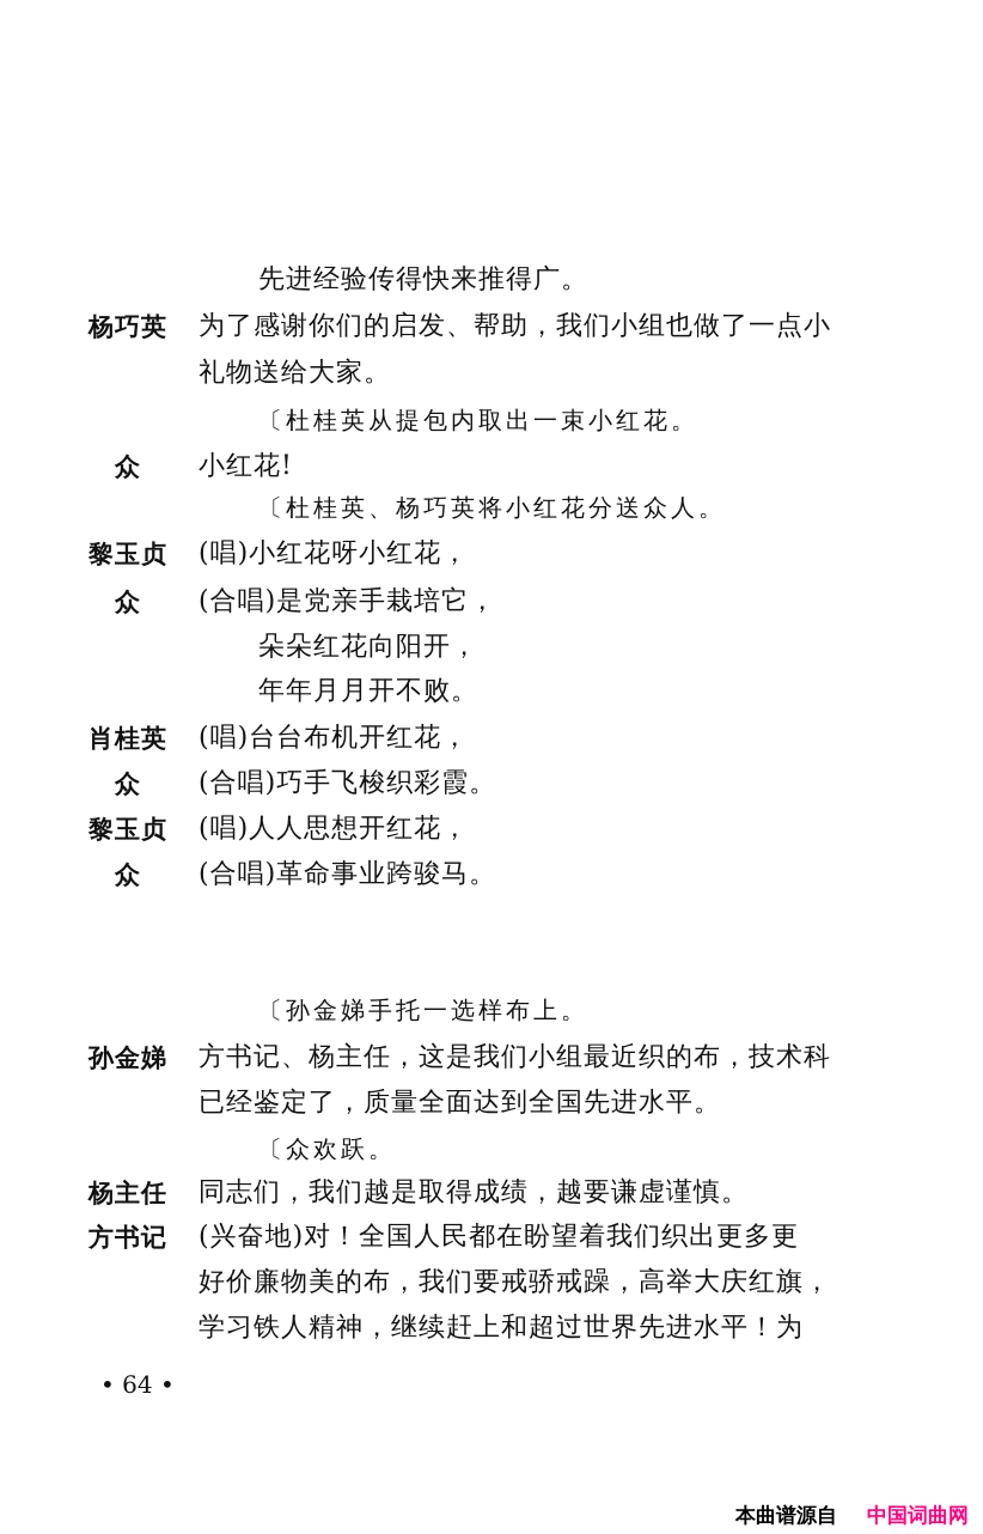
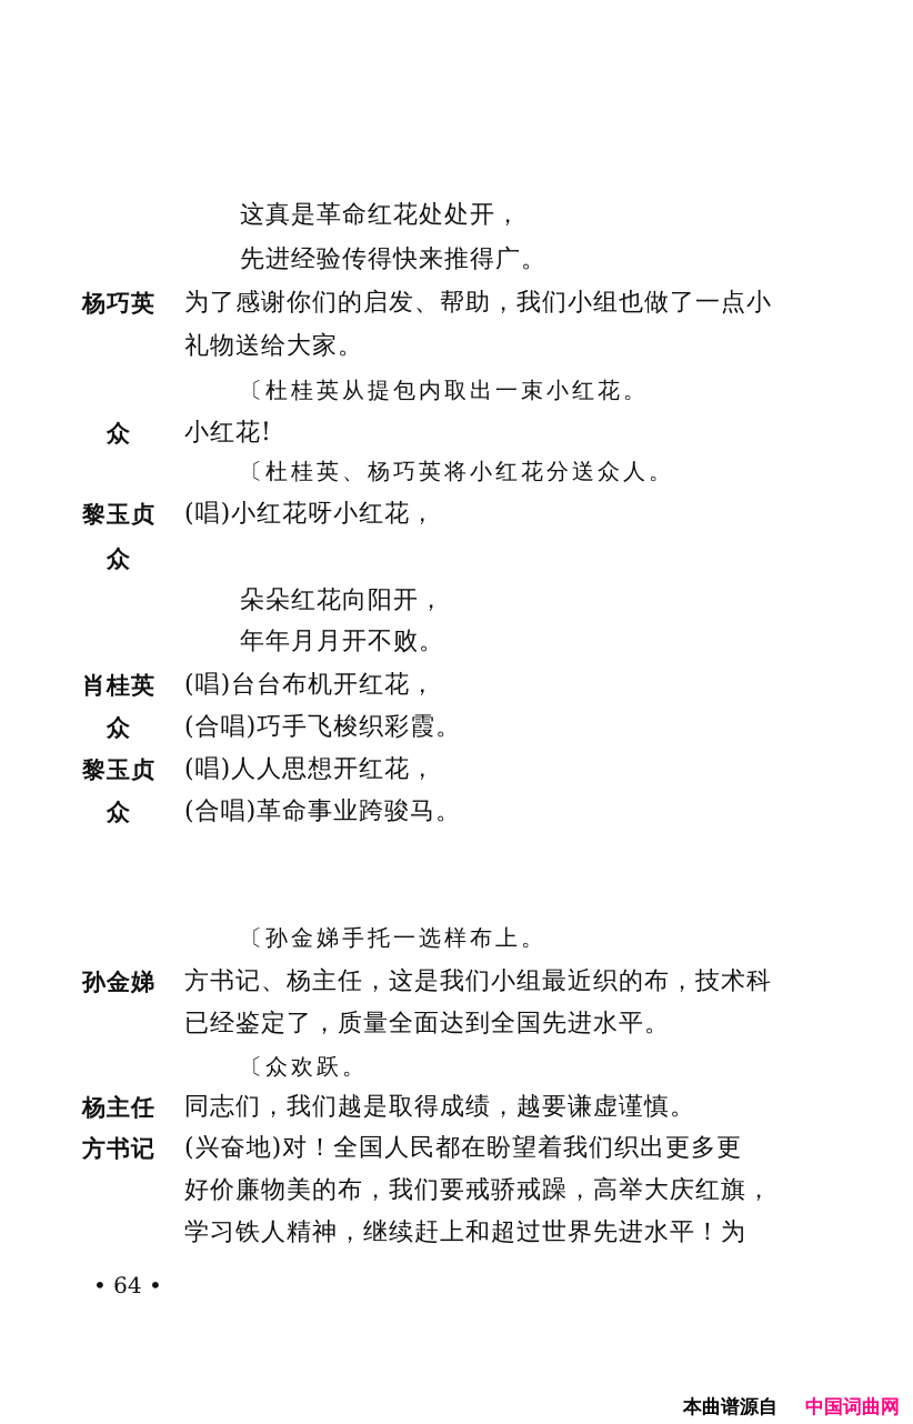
+ 这真是革命红花处处开，
  先进经验传得快来推得广。
  杨巧英
  为了感谢你们的启发、帮助，我们小组也做了一点小
  礼物送给大家。
  〔杜桂英从提包内取出一束小红花。
  众
  小红花!
  〔杜桂英、杨巧英将小红花分送众人。
  黎玉贞
  (唱)小红花呀小红花，
  众
- (合唱)是党亲手栽培它，
  朵朵红花向阳开，
  年年月月开不败。
  肖桂英
  (唱)台台布机开红花，
  众
  (合唱)巧手飞梭织彩霞。
  黎玉贞
  (唱)人人思想开红花，
  众
  (合唱)革命事业跨骏马。
  〔孙金娣手托一选样布上。
  孙金娣
  方书记、杨主任，这是我们小组最近织的布，技术科
  已经鉴定了，质量全面达到全国先进水平。
  〔众欢跃。
  杨主任
  同志们，我们越是取得成绩，越要谦虚谨慎。
  方书记
  (兴奋地)对！全国人民都在盼望着我们织出更多更
  好价廉物美的布，我们要戒骄戒躁，高举大庆红旗，
  学习铁人精神，继续赶上和超过世界先进水平！为
  • 64 •
  本曲谱源自
  中国词曲网
